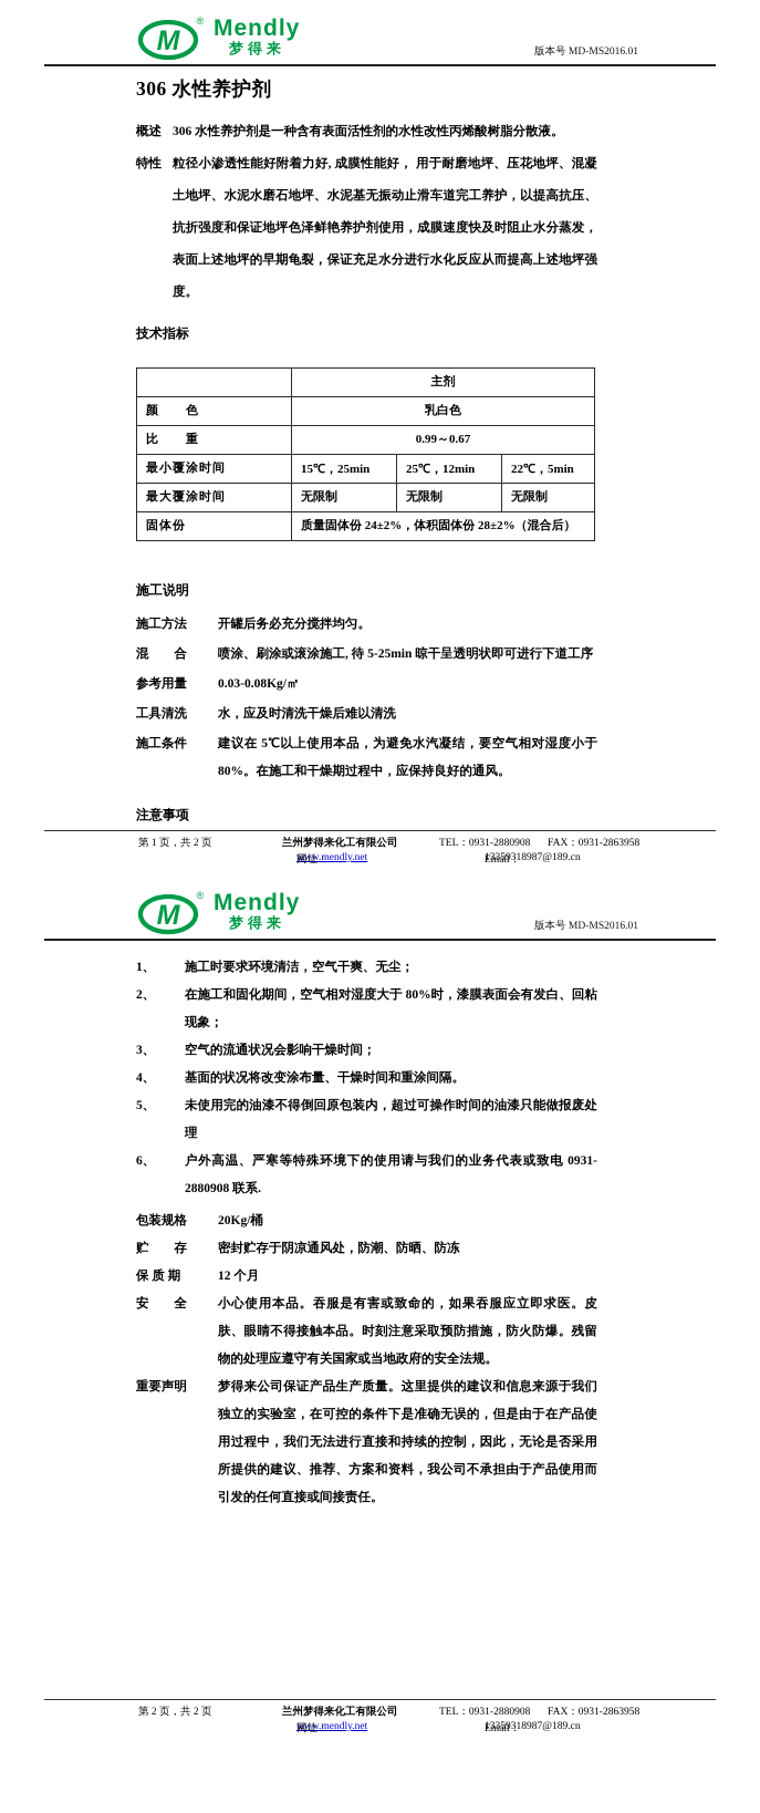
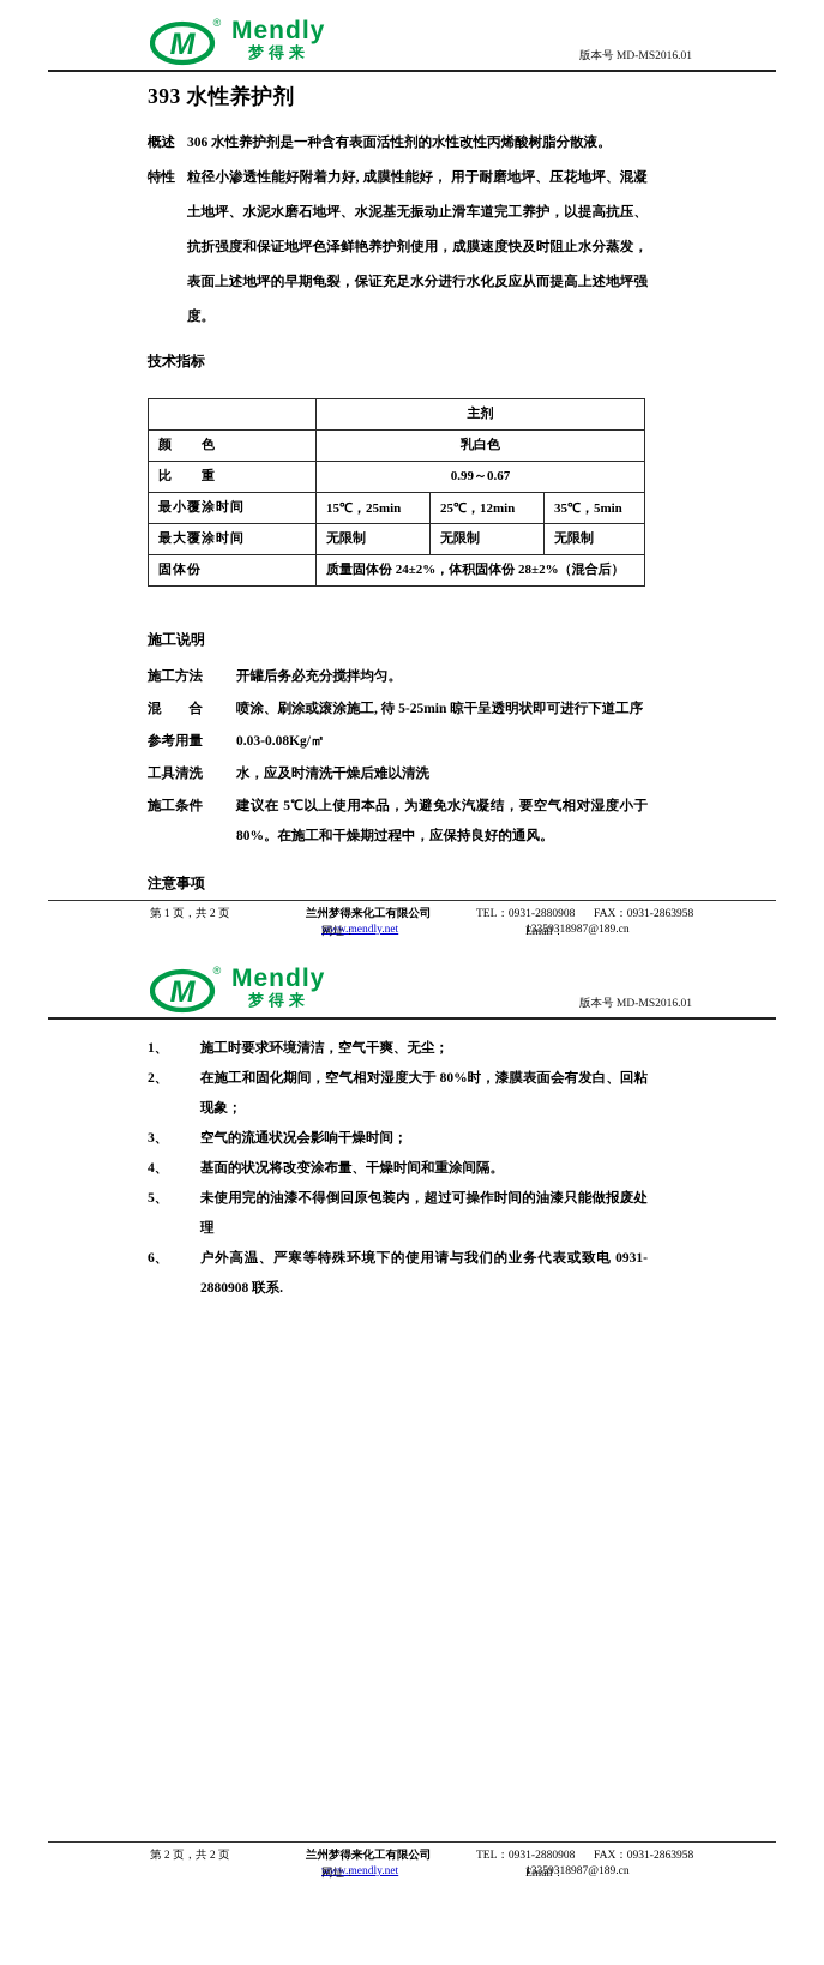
  M
  ®
  Mendly
  梦得来
  版本号 MD-MS2016.01
- 306 水性养护剂
+ 393 水性养护剂
  概述
  306 水性养护剂是一种含有表面活性剂的水性改性丙烯酸树脂分散液。
  特性
  粒径小渗透性能好附着力好, 成膜性能好， 用于耐磨地坪、压花地坪、混凝土地坪、水泥水磨石地坪、水泥基无振动止滑车道完工养护，以提高抗压、抗折强度和保证地坪色泽鲜艳养护剂使用，成膜速度快及时阻止水分蒸发，表面上述地坪的早期龟裂，保证充足水分进行水化反应从而提高上述地坪强度。
  技术指标
  	主剂
  颜 色	乳白色
  比 重	0.99～0.67
- 最小覆涂时间	15℃，25min	25℃，12min	22℃，5min
+ 最小覆涂时间	15℃，25min	25℃，12min	35℃，5min
  最大覆涂时间	无限制	无限制	无限制
  固体份	质量固体份 24±2%，体积固体份 28±2%（混合后）
  施工说明
  施工方法
  开罐后务必充分搅拌均匀。
  混 合
  喷涂、刷涂或滚涂施工, 待 5-25min 晾干呈透明状即可进行下道工序
  参考用量
  0.03-0.08Kg/㎡
  工具清洗
  水，应及时清洗干燥后难以清洗
  施工条件
  建议在 5℃以上使用本品，为避免水汽凝结，要空气相对湿度小于 80%。在施工和干燥期过程中，应保持良好的通风。
  注意事项
  第 1 页，共 2 页
  兰州梦得来化工有限公司
  TEL：0931-2880908
  FAX：0931-2863958
  网址：
  www.mendly.net
  Email：
  13359318987@189.cn
  M
  ®
  Mendly
  梦得来
  版本号 MD-MS2016.01
  1、
  施工时要求环境清洁，空气干爽、无尘；
  2、
  在施工和固化期间，空气相对湿度大于 80%时，漆膜表面会有发白、回粘现象；
  3、
  空气的流通状况会影响干燥时间；
  4、
  基面的状况将改变涂布量、干燥时间和重涂间隔。
  5、
  未使用完的油漆不得倒回原包装内，超过可操作时间的油漆只能做报废处理
  6、
  户外高温、严寒等特殊环境下的使用请与我们的业务代表或致电 0931-2880908 联系.
- 包装规格
- 20Kg/桶
- 贮 存
- 密封贮存于阴凉通风处，防潮、防晒、防冻
- 保 质 期
- 12 个月
- 安 全
- 小心使用本品。吞服是有害或致命的，如果吞服应立即求医。皮肤、眼睛不得接触本品。时刻注意采取预防措施，防火防爆。残留物的处理应遵守有关国家或当地政府的安全法规。
- 重要声明
- 梦得来公司保证产品生产质量。这里提供的建议和信息来源于我们独立的实验室，在可控的条件下是准确无误的，但是由于在产品使用过程中，我们无法进行直接和持续的控制，因此，无论是否采用所提供的建议、推荐、方案和资料，我公司不承担由于产品使用而引发的任何直接或间接责任。
  第 2 页，共 2 页
  兰州梦得来化工有限公司
  TEL：0931-2880908
  FAX：0931-2863958
  网址：
  www.mendly.net
  Email：
  13359318987@189.cn
